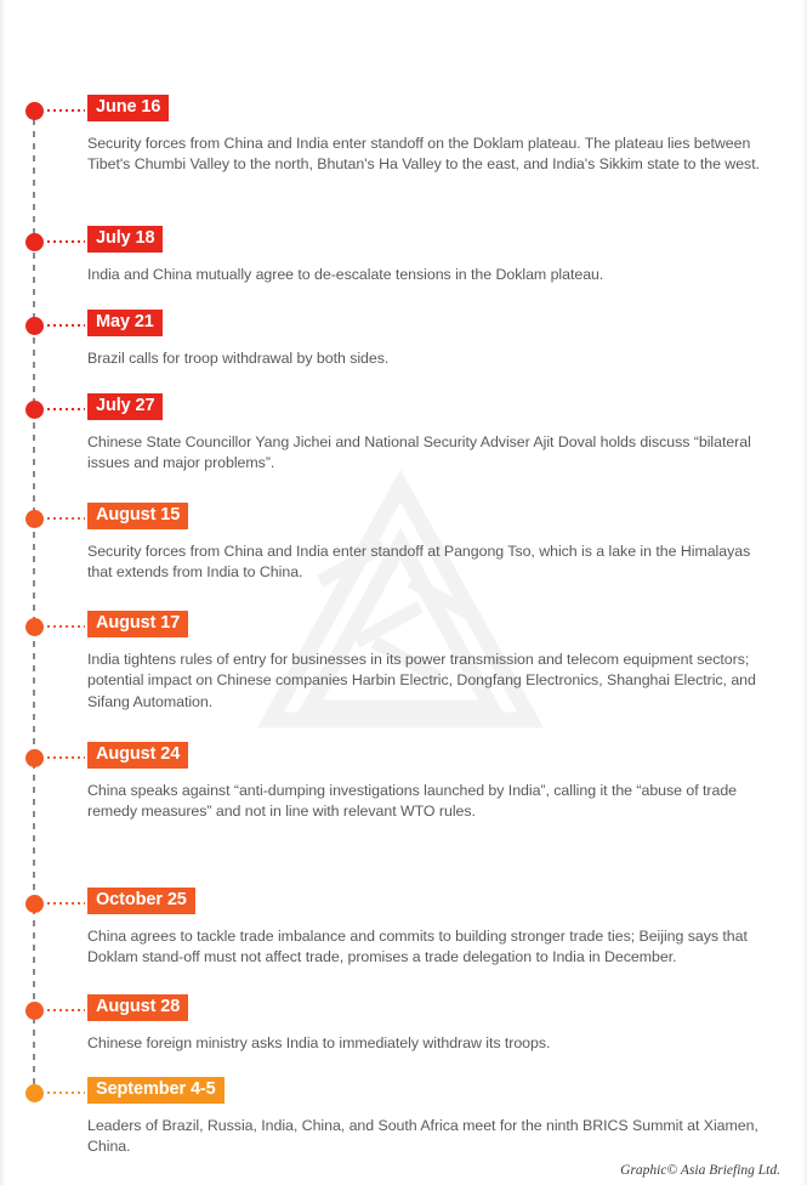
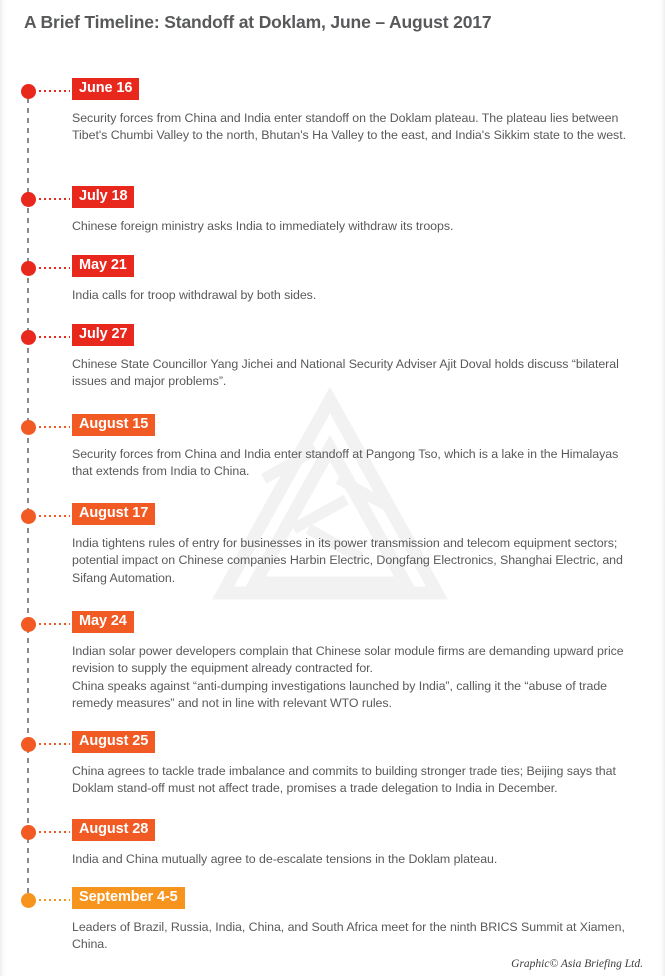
+ A Brief Timeline: Standoff at Doklam, June – August 2017
  June 16
  Security forces from China and India enter standoff on the Doklam plateau. The plateau lies between Tibet's Chumbi Valley to the north, Bhutan's Ha Valley to the east, and India's Sikkim state to the west.
  July 18
- India and China mutually agree to de-escalate tensions in the Doklam plateau.
+ Chinese foreign ministry asks India to immediately withdraw its troops.
  May 21
- Brazil calls for troop withdrawal by both sides.
+ India calls for troop withdrawal by both sides.
  July 27
  Chinese State Councillor Yang Jichei and National Security Adviser Ajit Doval holds discuss “bilateral issues and major problems”.
  August 15
  Security forces from China and India enter standoff at Pangong Tso, which is a lake in the Himalayas that extends from India to China.
  August 17
  India tightens rules of entry for businesses in its power transmission and telecom equipment sectors; potential impact on Chinese companies Harbin Electric, Dongfang Electronics, Shanghai Electric, and Sifang Automation.
- August 24
+ May 24
+ Indian solar power developers complain that Chinese solar module firms are demanding upward price revision to supply the equipment already contracted for.
  China speaks against “anti-dumping investigations launched by India”, calling it the “abuse of trade remedy measures” and not in line with relevant WTO rules.
- October 25
+ August 25
  China agrees to tackle trade imbalance and commits to building stronger trade ties; Beijing says that Doklam stand-off must not affect trade, promises a trade delegation to India in December.
  August 28
- Chinese foreign ministry asks India to immediately withdraw its troops.
+ India and China mutually agree to de-escalate tensions in the Doklam plateau.
  September 4-5
  Leaders of Brazil, Russia, India, China, and South Africa meet for the ninth BRICS Summit at Xiamen, China.
  Graphic© Asia Briefing Ltd.
